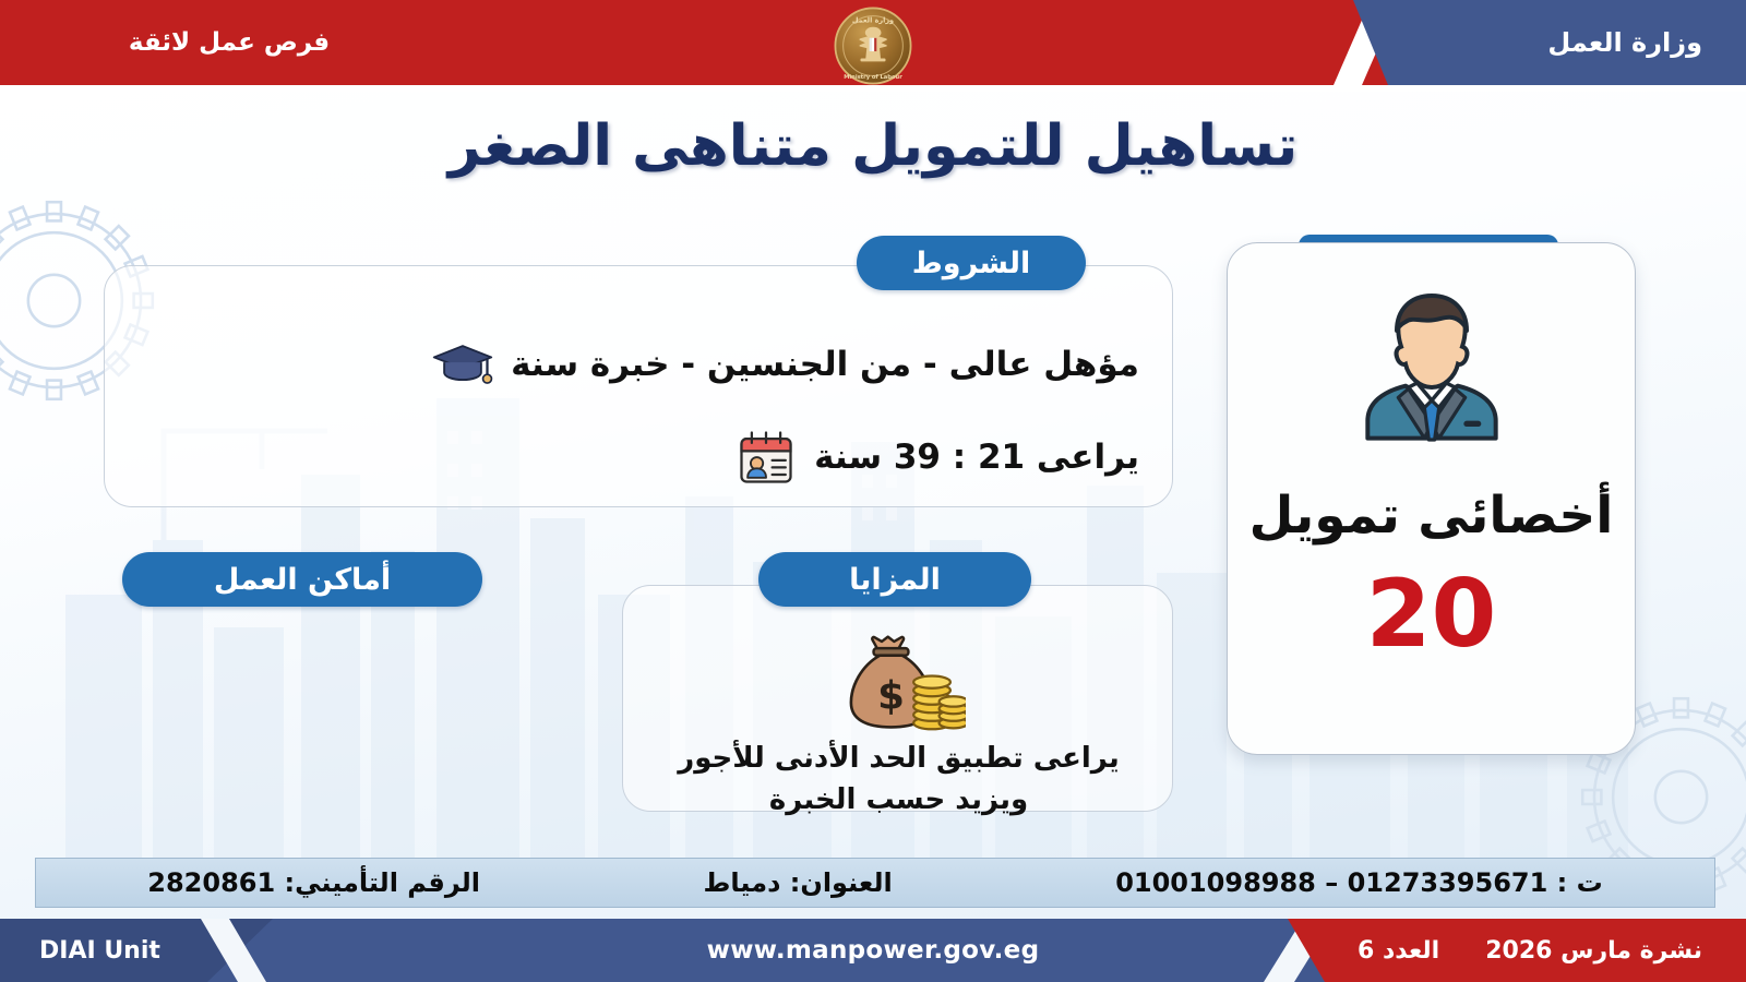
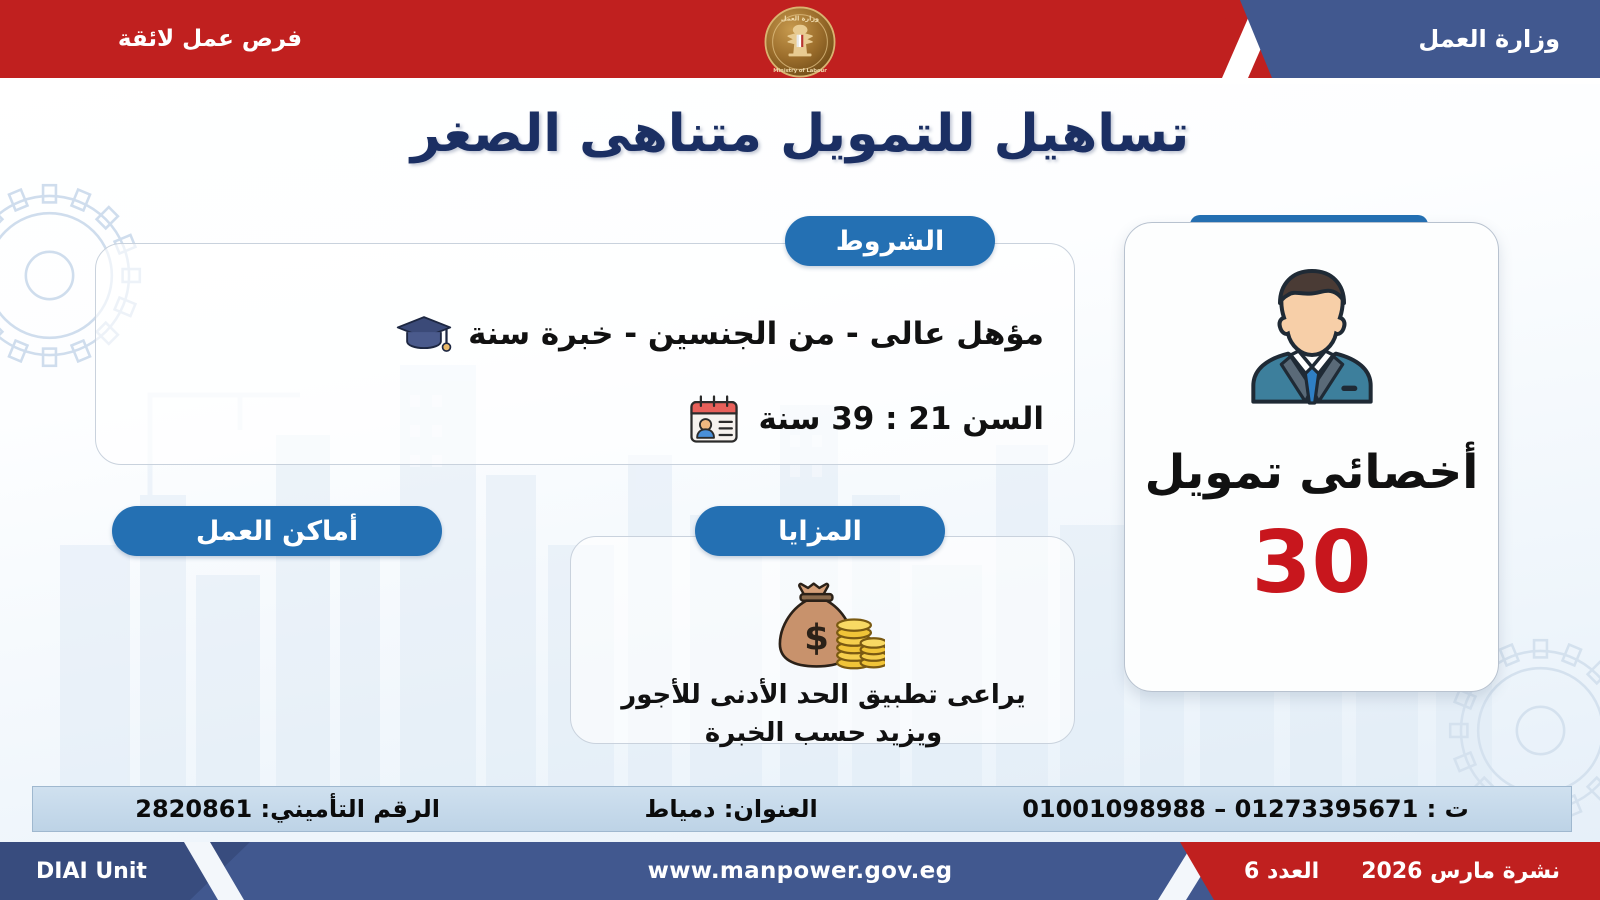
  فرص عمل لائقة
  وزارة العمل
  تساهيل للتمويل متناهى الصغر
  مؤهل عالى - من الجنسين - خبرة سنة
- يراعى 21 : 39 سنة
+ السن 21 : 39 سنة
  الشروط
  أماكن العمل
  $
  يراعى تطبيق الحد الأدنى للأجور
  ويزيد حسب الخبرة
  المزايا
  أخصائى تمويل
- 20
+ 30
  ت : 01273395671 – 01001098988
  العنوان: دمياط
  الرقم التأميني: 2820861
  www.manpower.gov.eg
  نشرة مارس 2026
  العدد 6
  DIAI Unit
